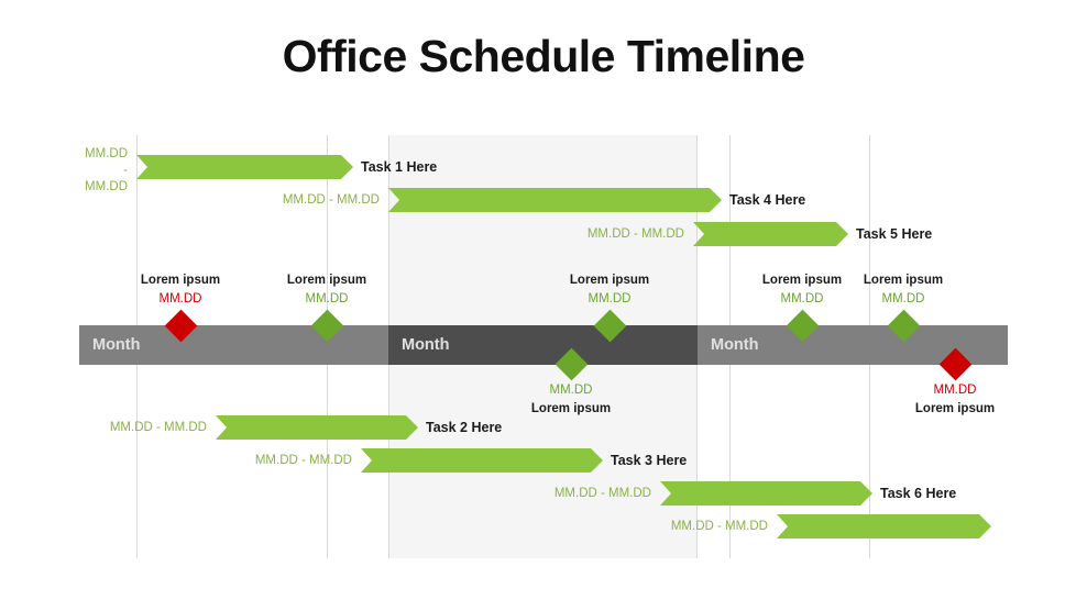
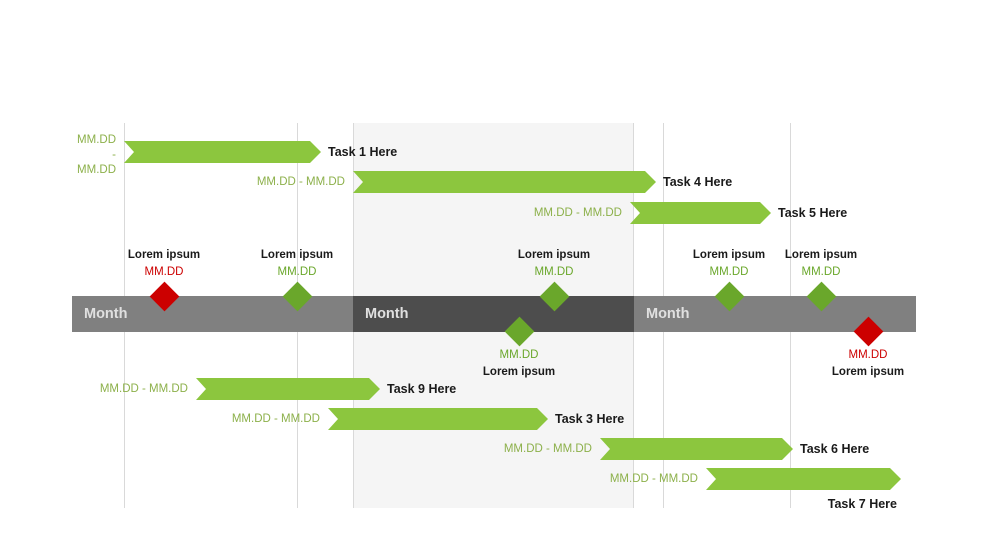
- Office Schedule Timeline
  Month
  Month
  Month
  MM.DD
  -
  MM.DD
  Task 1 Here
  MM.DD - MM.DD
  Task 4 Here
  MM.DD - MM.DD
  Task 5 Here
  MM.DD - MM.DD
- Task 2 Here
+ Task 9 Here
  MM.DD - MM.DD
  Task 3 Here
  MM.DD - MM.DD
  Task 6 Here
  MM.DD - MM.DD
+ Task 7 Here
  Lorem ipsum
  MM.DD
  Lorem ipsum
  MM.DD
  Lorem ipsum
  MM.DD
  Lorem ipsum
  MM.DD
  Lorem ipsum
  MM.DD
  Lorem ipsum
  MM.DD
  Lorem ipsum
  MM.DD
